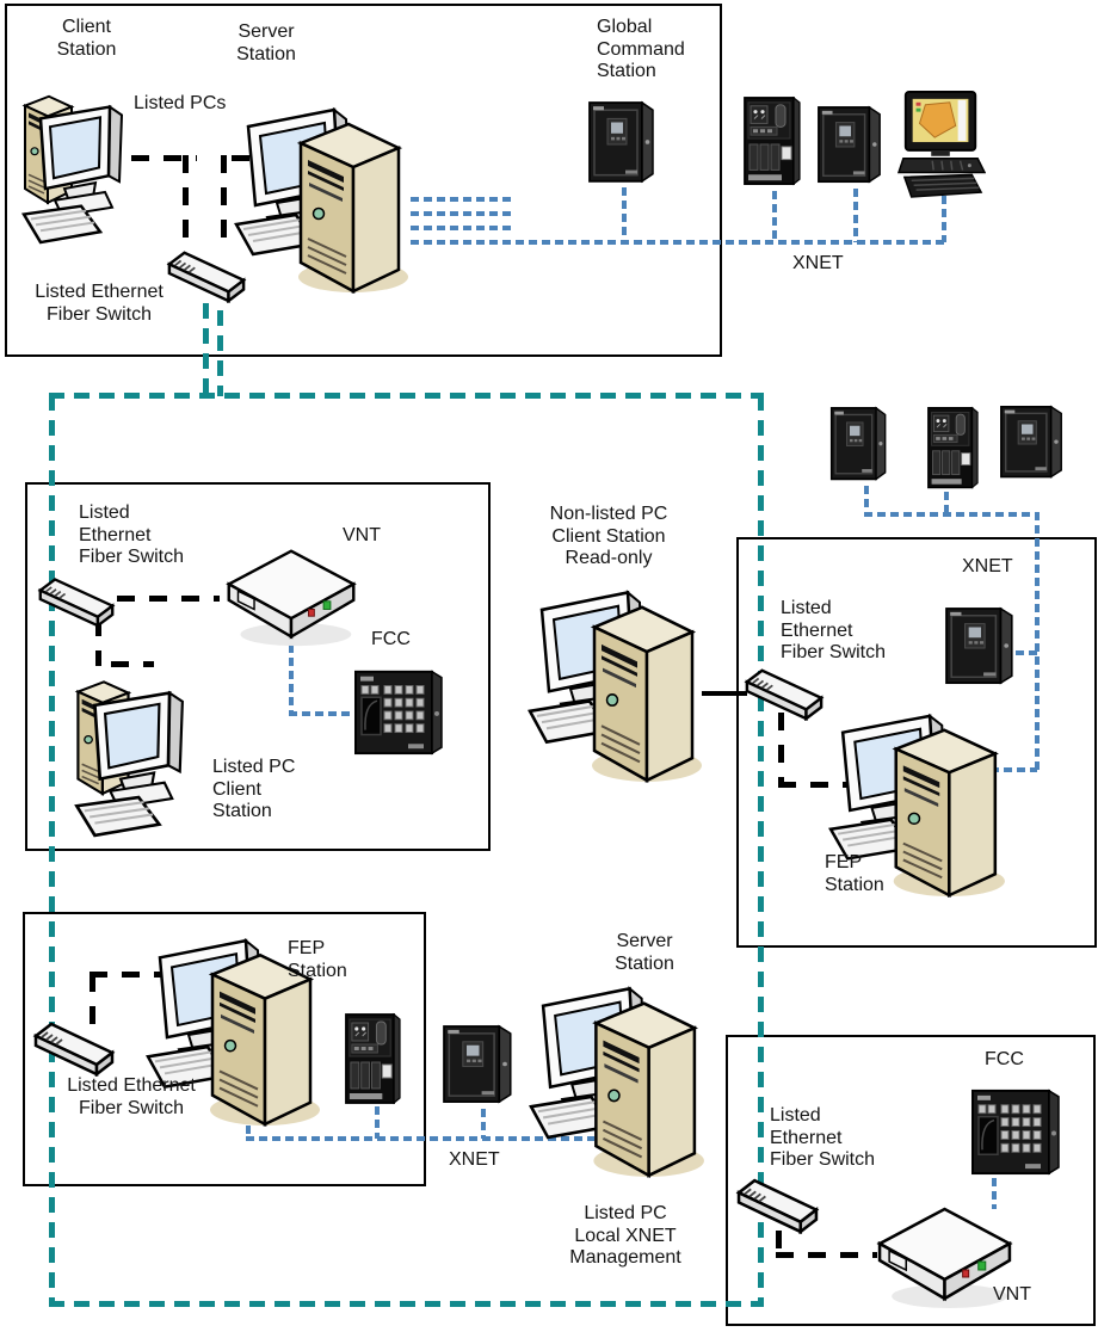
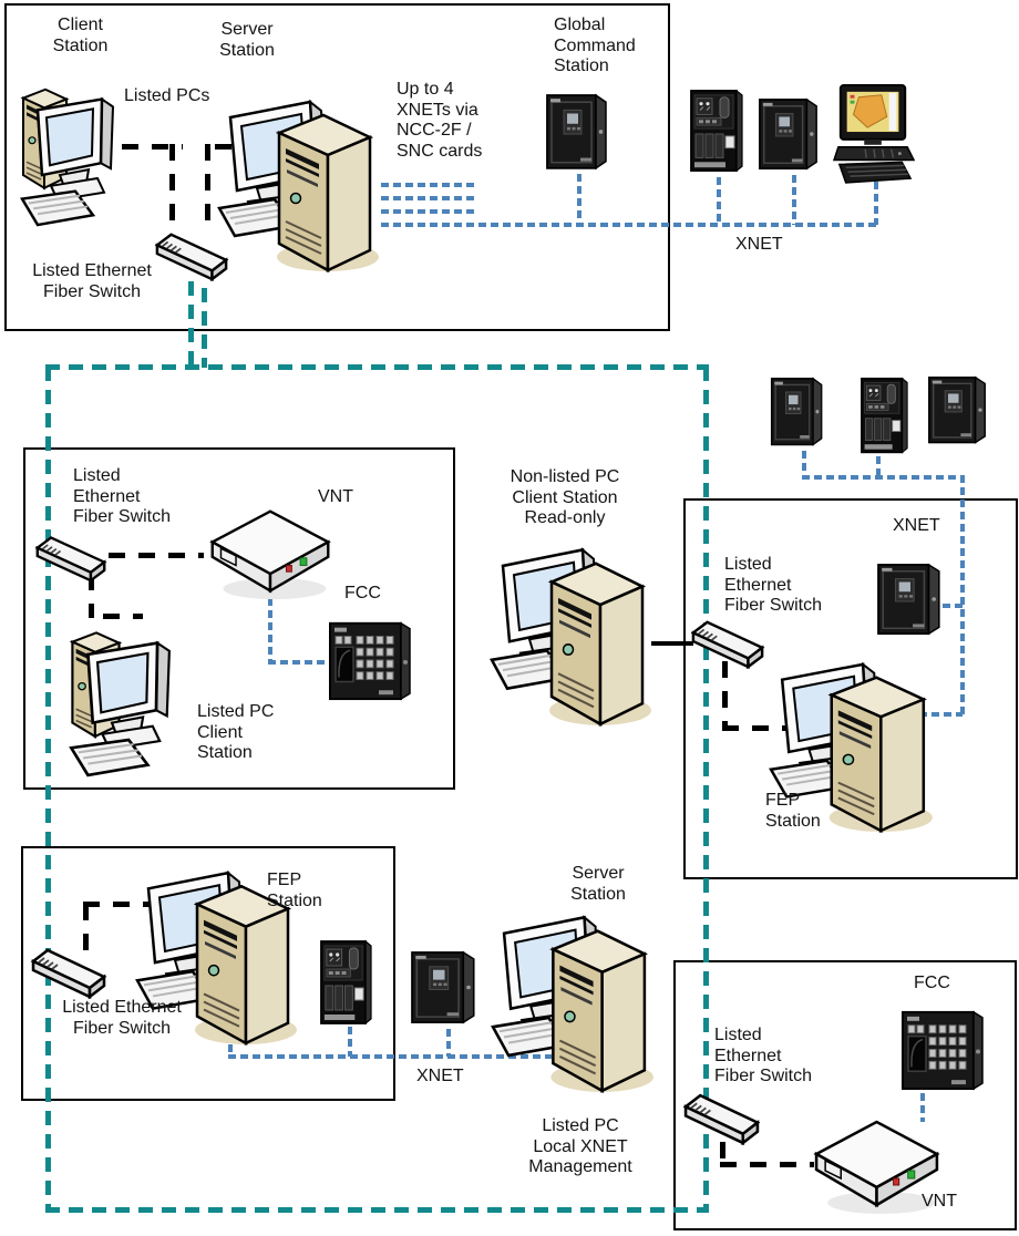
  Client
  Station
  Server
  Station
  Listed PCs
  Listed Ethernet
  Fiber Switch
+ Up to 4
+ XNETs via
+ NCC-2F /
+ SNC cards
  Global
  Command
  Station
  XNET
  Listed
  Ethernet
  Fiber Switch
  VNT
  FCC
  Listed PC
  Client
  Station
  Non-listed PC
  Client Station
  Read-only
  XNET
  Listed
  Ethernet
  Fiber Switch
  FEP
  Station
  FEP
  Station
  Listed Ethernet
  Fiber Switch
  Server
  Station
  XNET
  Listed PC
  Local XNET
  Management
  FCC
  Listed
  Ethernet
  Fiber Switch
  VNT
